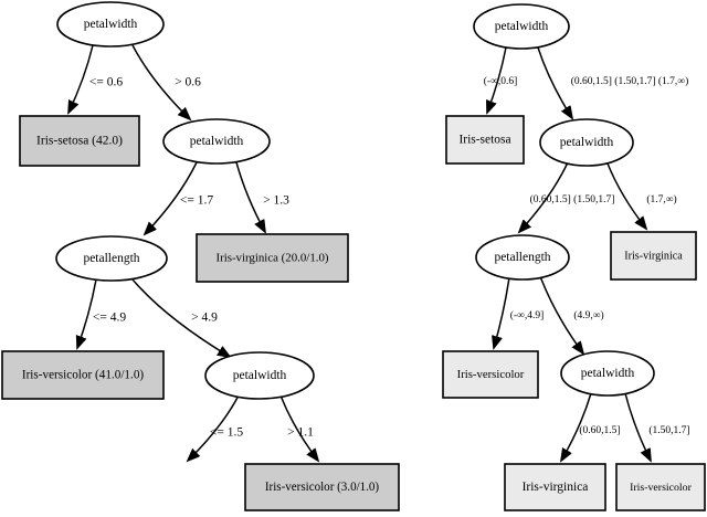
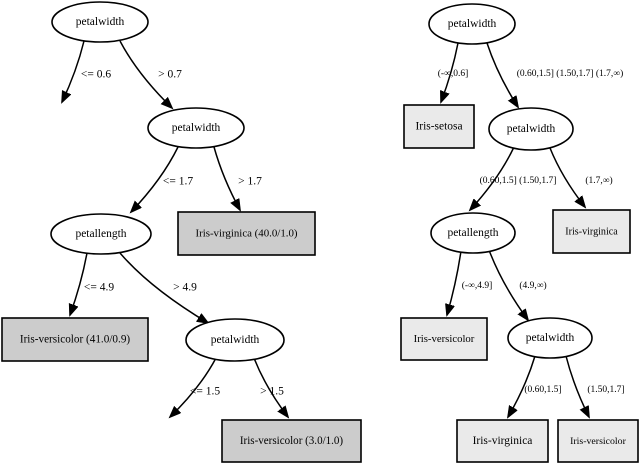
  <= 0.6
- > 0.6
+ > 0.7
  <= 1.7
- > 1.3
+ > 1.7
  <= 4.9
  > 4.9
  <= 1.5
- > 1.1
+ > 1.5
  (-∞,0.6]
  (0.60,1.5] (1.50,1.7] (1.7,∞)
  (0.60,1.5] (1.50,1.7]
  (1.7,∞)
  (-∞,4.9]
  (4.9,∞)
  (0.60,1.5]
  (1.50,1.7]
  petalwidth
- Iris-setosa (42.0)
  petalwidth
  petallength
- Iris-virginica (20.0/1.0)
+ Iris-virginica (40.0/1.0)
- Iris-versicolor (41.0/1.0)
+ Iris-versicolor (41.0/0.9)
  petalwidth
  Iris-versicolor (3.0/1.0)
  petalwidth
  Iris-setosa
  petalwidth
  petallength
  Iris-virginica
  Iris-versicolor
  petalwidth
  Iris-virginica
  Iris-versicolor
